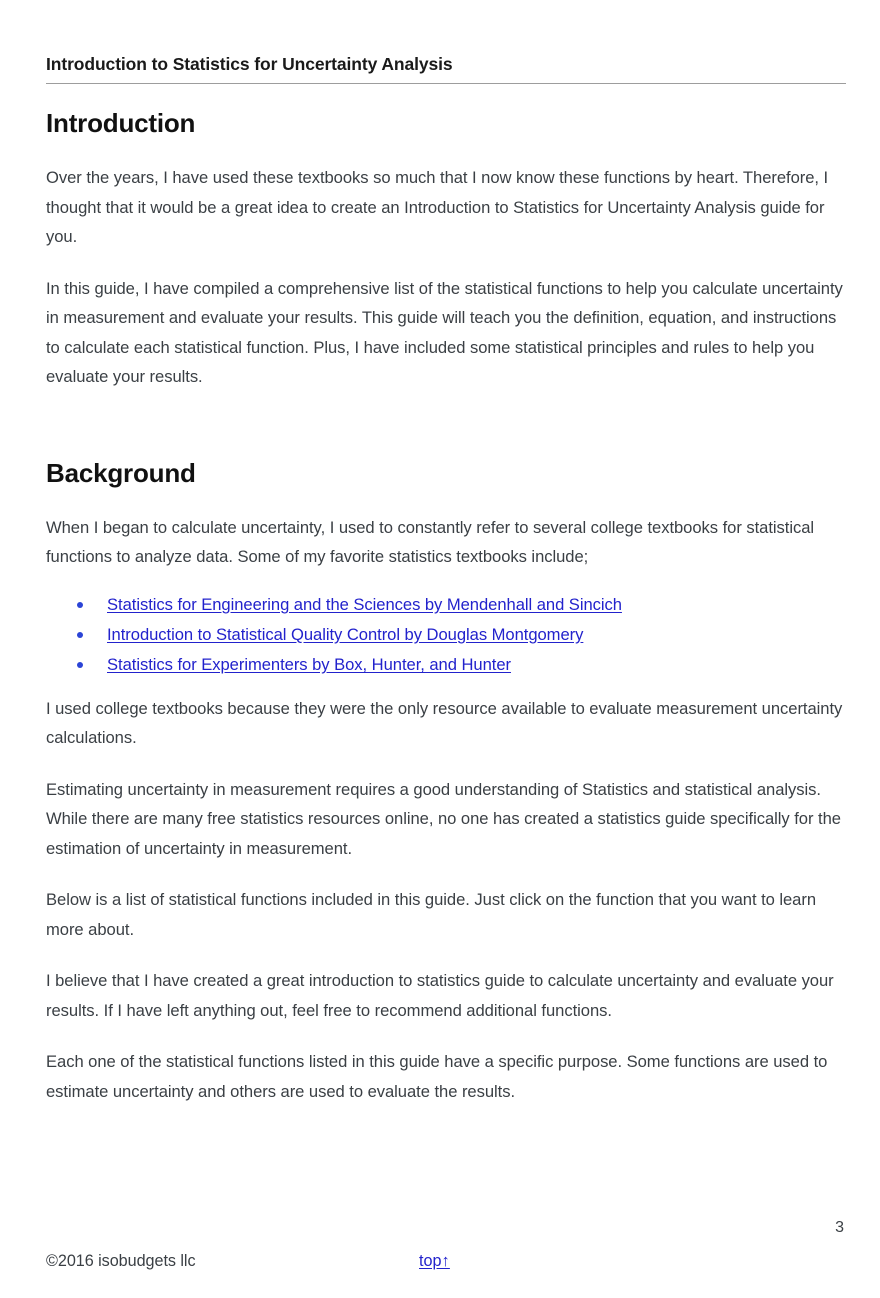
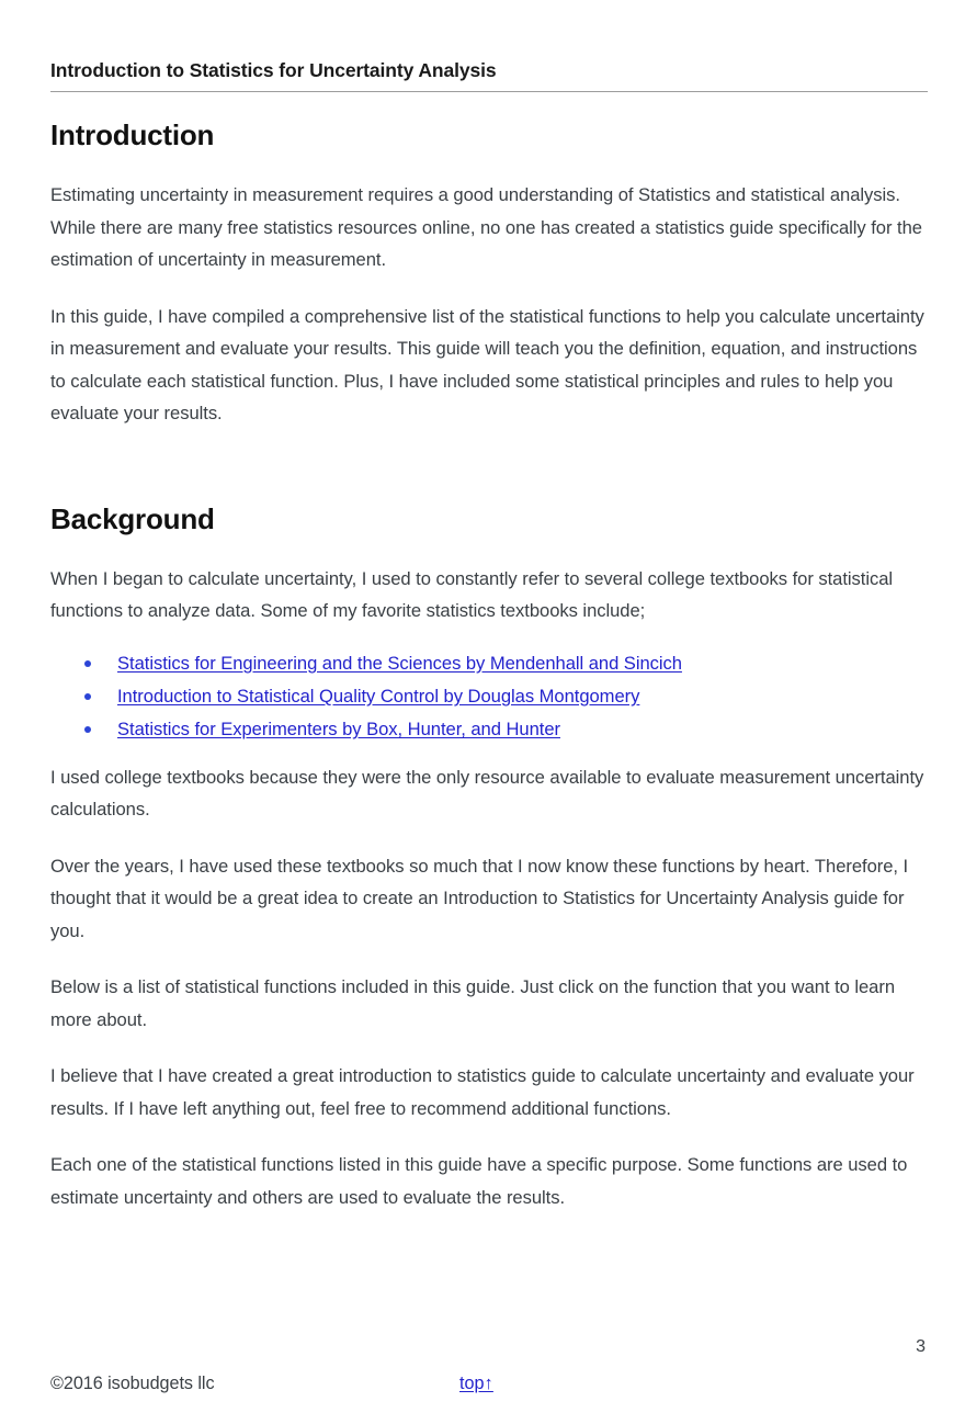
  Introduction to Statistics for Uncertainty Analysis
  Introduction
- Over the years, I have used these textbooks so much that I now know these functions by heart. Therefore, I thought that it would be a great idea to create an Introduction to Statistics for Uncertainty Analysis guide for you.
+ Estimating uncertainty in measurement requires a good understanding of Statistics and statistical analysis. While there are many free statistics resources online, no one has created a statistics guide specifically for the estimation of uncertainty in measurement.
  In this guide, I have compiled a comprehensive list of the statistical functions to help you calculate uncertainty in measurement and evaluate your results. This guide will teach you the definition, equation, and instructions to calculate each statistical function. Plus, I have included some statistical principles and rules to help you evaluate your results.
  Background
  When I began to calculate uncertainty, I used to constantly refer to several college textbooks for statistical functions to analyze data. Some of my favorite statistics textbooks include;
  Statistics for Engineering and the Sciences by Mendenhall and Sincich
  Introduction to Statistical Quality Control by Douglas Montgomery
  Statistics for Experimenters by Box, Hunter, and Hunter
  I used college textbooks because they were the only resource available to evaluate measurement uncertainty calculations.
- Estimating uncertainty in measurement requires a good understanding of Statistics and statistical analysis. While there are many free statistics resources online, no one has created a statistics guide specifically for the estimation of uncertainty in measurement.
+ Over the years, I have used these textbooks so much that I now know these functions by heart. Therefore, I thought that it would be a great idea to create an Introduction to Statistics for Uncertainty Analysis guide for you.
  Below is a list of statistical functions included in this guide. Just click on the function that you want to learn more about.
  I believe that I have created a great introduction to statistics guide to calculate uncertainty and evaluate your results. If I have left anything out, feel free to recommend additional functions.
  Each one of the statistical functions listed in this guide have a specific purpose. Some functions are used to estimate uncertainty and others are used to evaluate the results.
  3
  ©2016 isobudgets llc
  top↑
